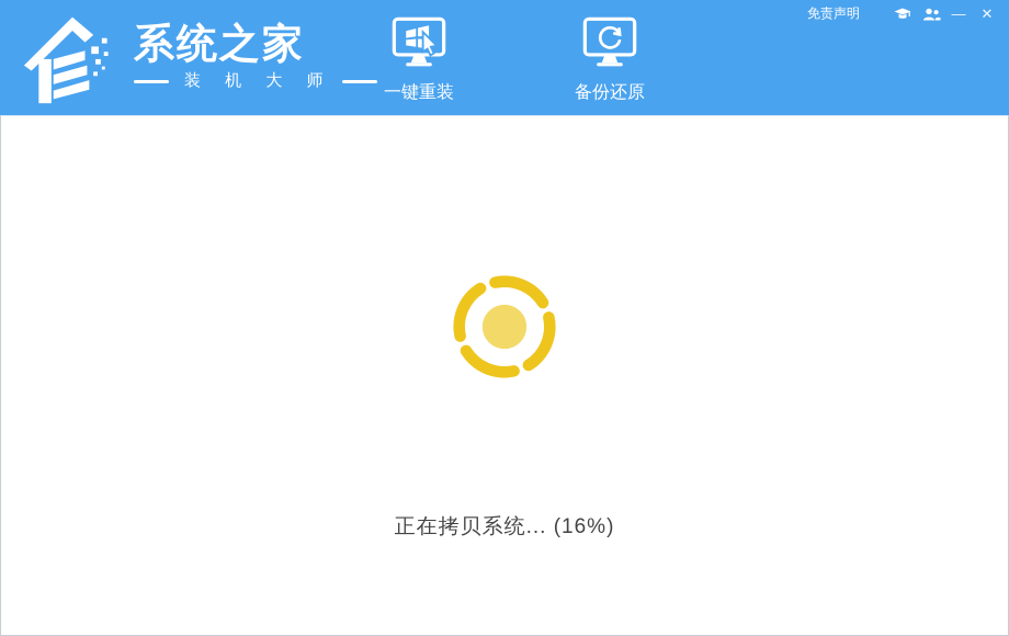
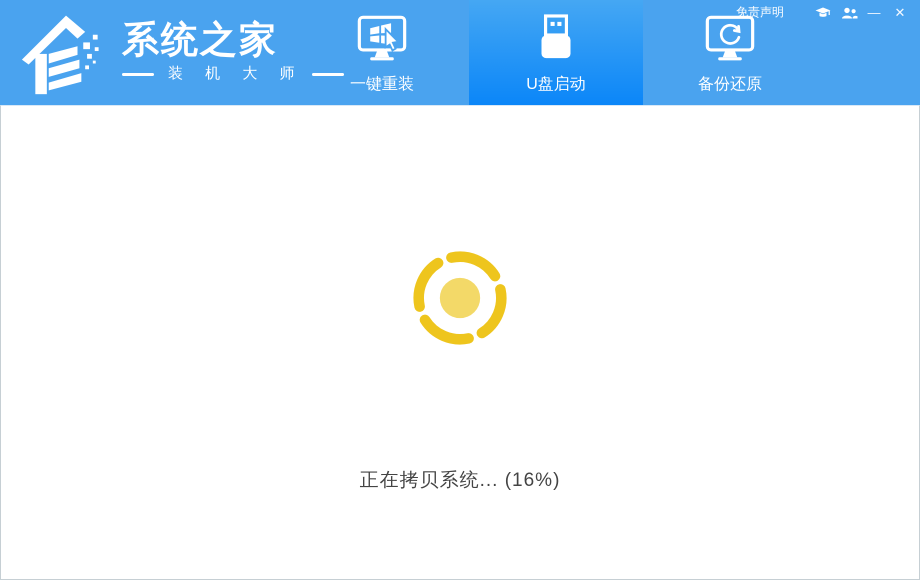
  系统之家
  装 机 大 师
  一键重装
+ U盘启动
  备份还原
  免责声明
  —
  ✕
  正在拷贝系统... (16%)
